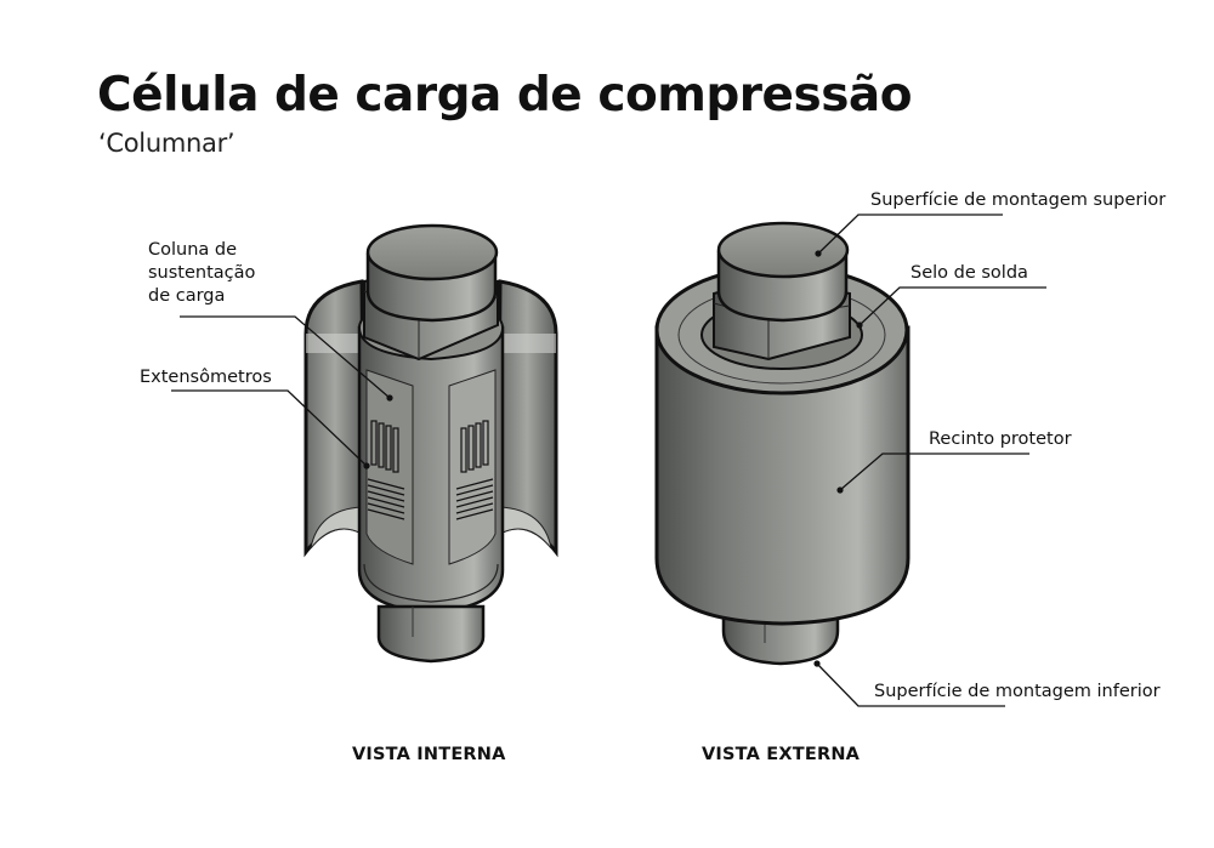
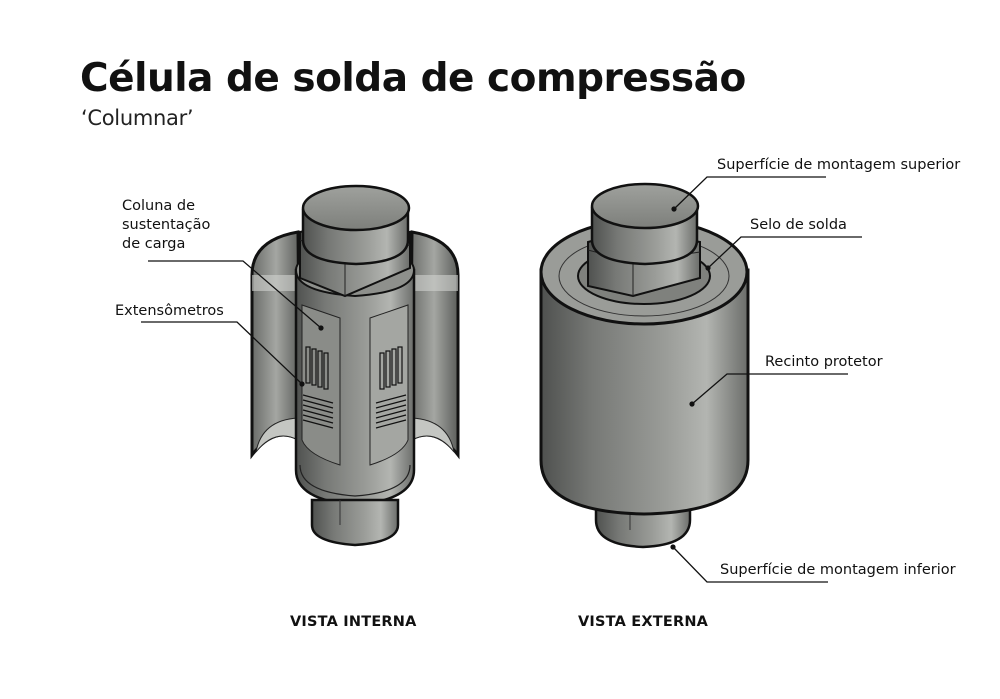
- Célula de carga de compressão
+ Célula de solda de compressão
  ‘Columnar’
  Coluna de
  sustentação
  de carga
  Extensômetros
  Superfície de montagem superior
  Selo de solda
  Recinto protetor
  Superfície de montagem inferior
  VISTA INTERNA
  VISTA EXTERNA
